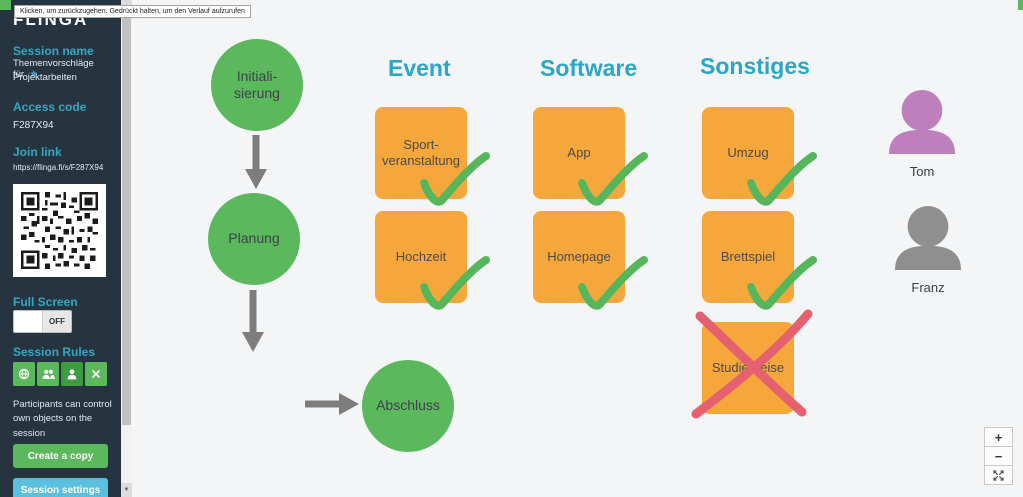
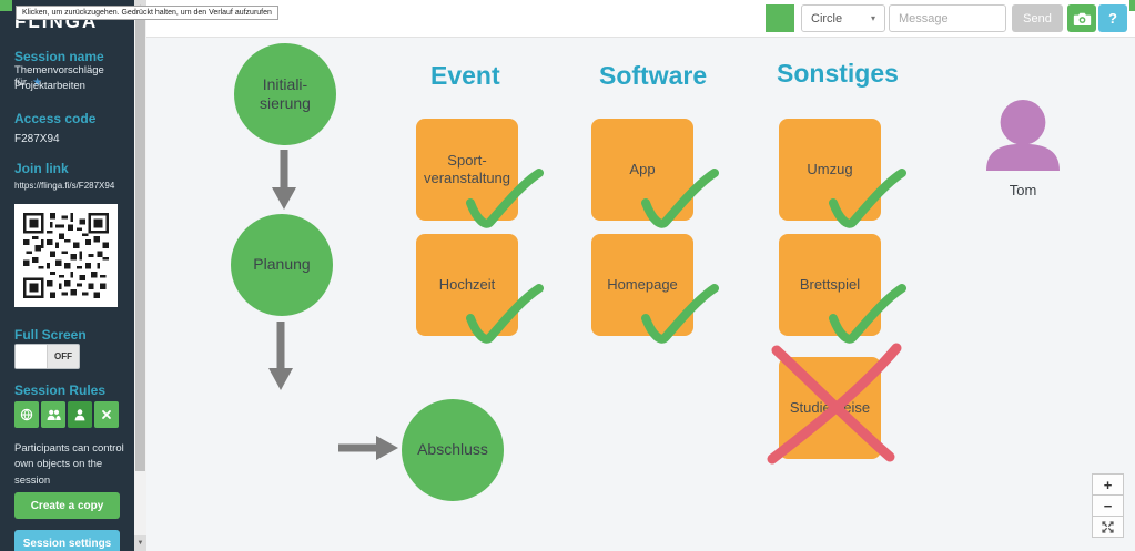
  FLINGA
  Session name
  Themenvorschläge für ★
  Projektarbeiten
  Access code
  F287X94
  Join link
  https://flinga.fi/s/F287X94
  Full Screen
  OFF
  Session Rules
  Participants can control own objects on the session
  Create a copy
  Session settings
+ Circle
+ ▾
+ Message
+ Send
+ ?
  Event
  Software
  Sonstiges
  Initiali-
  sierung
  Planung
  Abschluss
  Sport-
  veranstaltung
  App
  Umzug
  Hochzeit
  Homepage
  Brettspiel
  Studieeise
  Tom
- Franz
  +
  −
